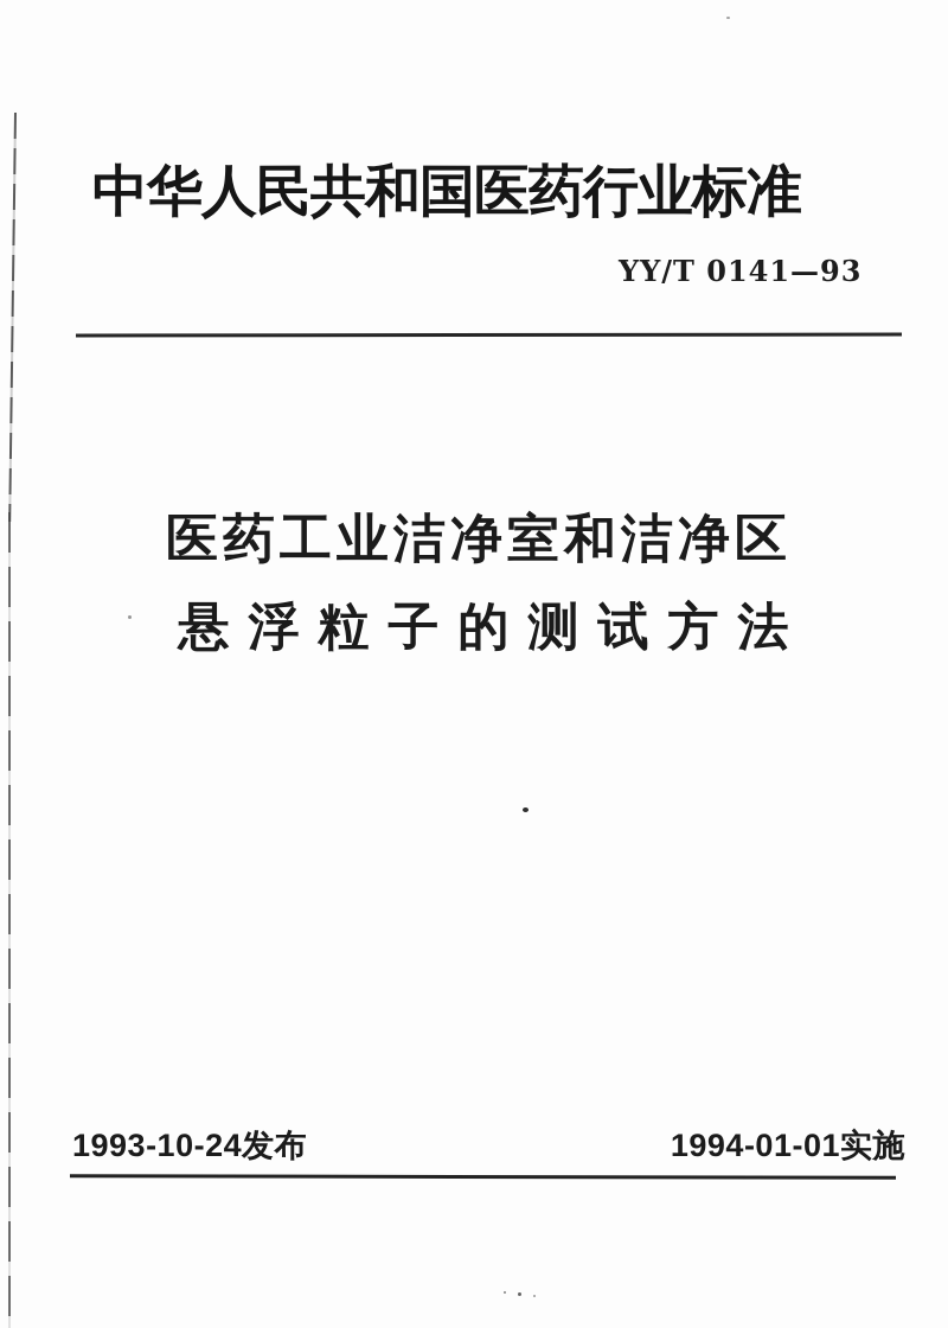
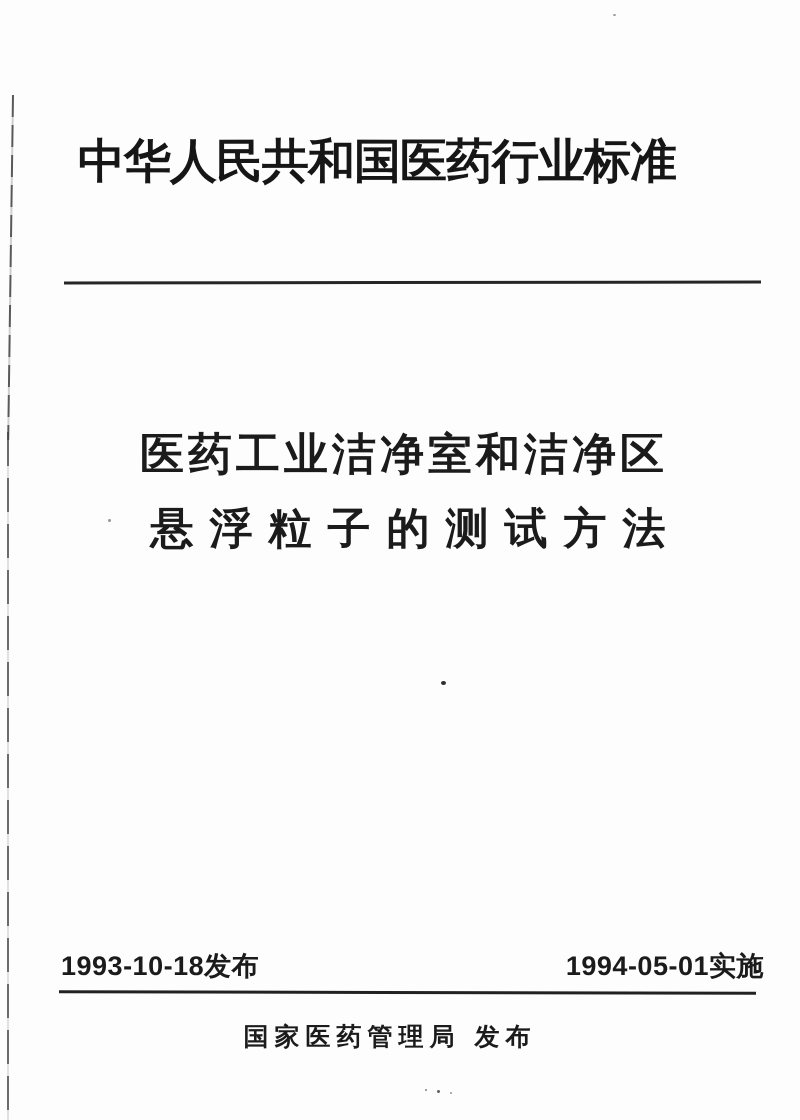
  中华人民共和国医药行业标准
- YY/T 0141—93
  医药工业洁净室和洁净区
  悬浮粒子的测试方法
- 1993-10-24发布
+ 1993-10-18发布
- 1994-01-01实施
+ 1994-05-01实施
+ 国家医药管理局 发布
